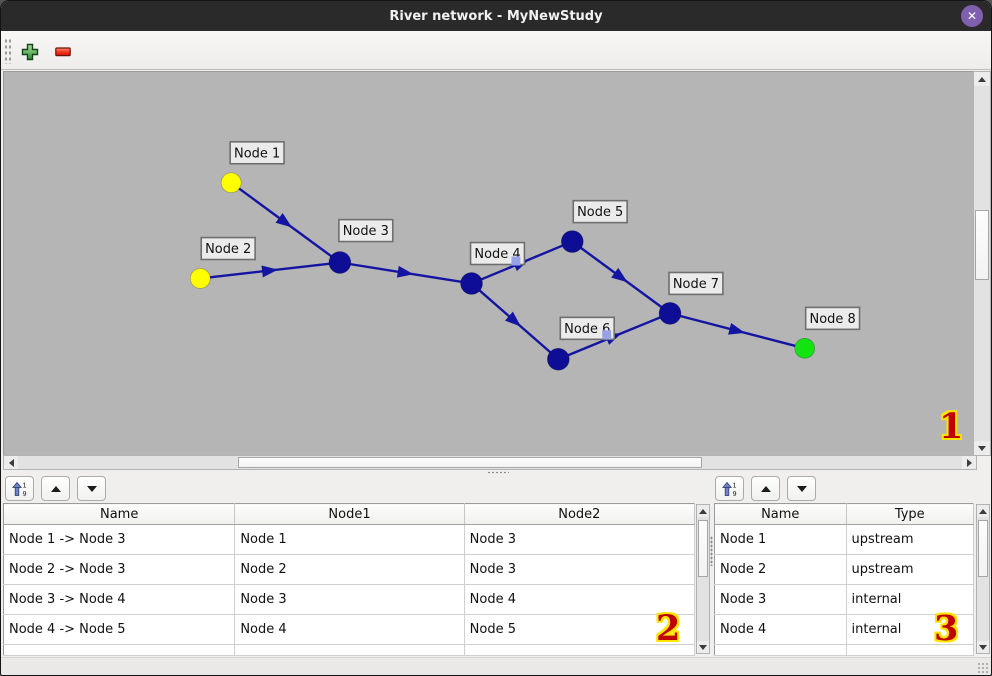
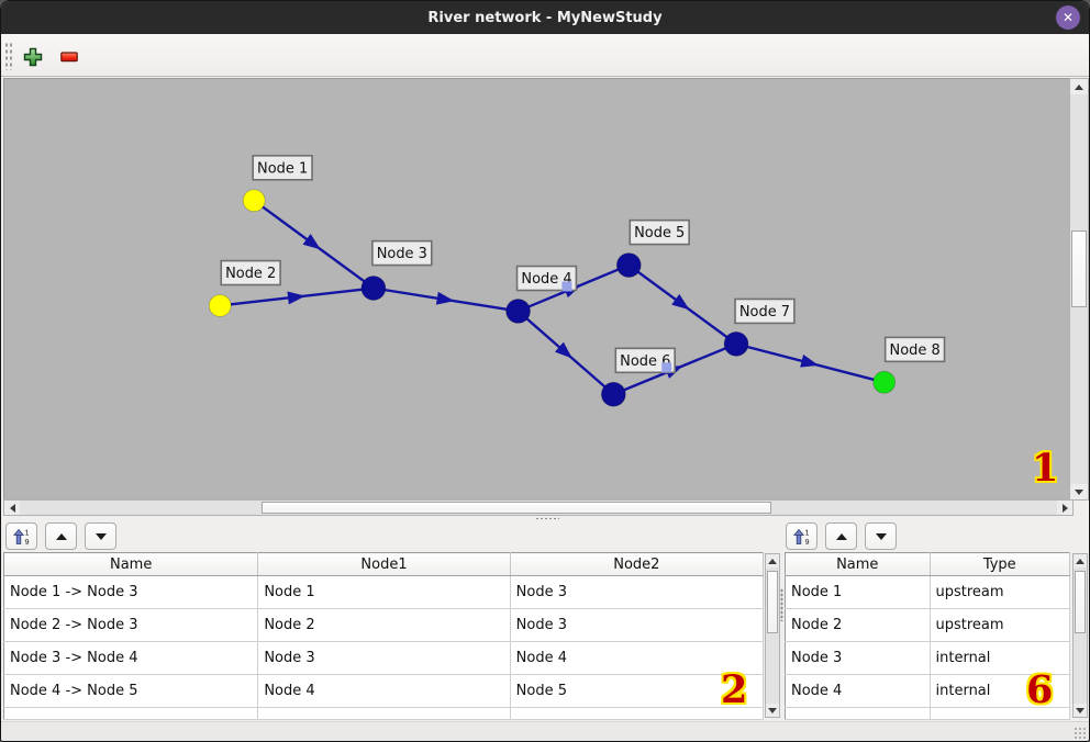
  River network - MyNewStudy
  ✕
  Node 1
  Node 2
  Node 3
  Node 4
  Node 5
  Node 6
  Node 7
  Node 8
  1
  9
  1
  9
  Name	Node1	Node2
  Node 1 -> Node 3	Node 1	Node 3
  Node 2 -> Node 3	Node 2	Node 3
  Node 3 -> Node 4	Node 3	Node 4
  Node 4 -> Node 5	Node 4	Node 5
  Name	Type
  Node 1	upstream
  Node 2	upstream
  Node 3	internal
  Node 4	internal
  1
  2
- 3
+ 6
